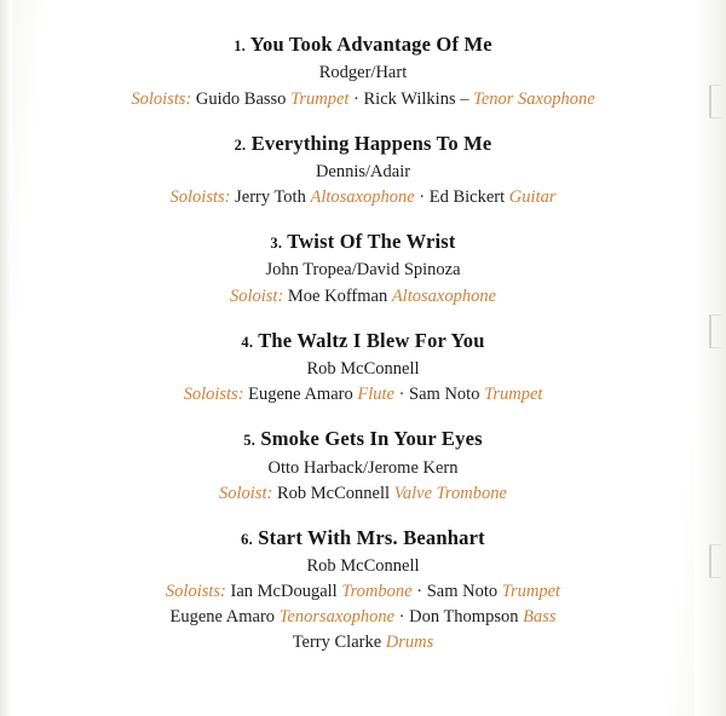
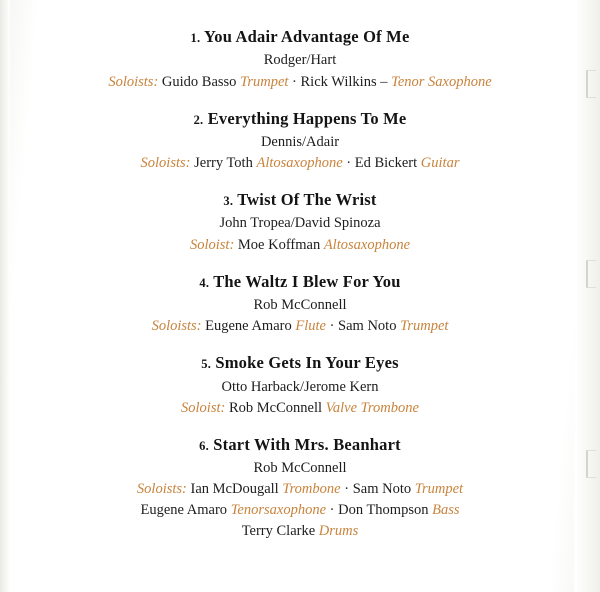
- 1. You Took Advantage Of Me
+ 1. You Adair Advantage Of Me
  Rodger/Hart
  Soloists: Guido Basso Trumpet · Rick Wilkins – Tenor Saxophone
  2. Everything Happens To Me
  Dennis/Adair
  Soloists: Jerry Toth Altosaxophone · Ed Bickert Guitar
  3. Twist Of The Wrist
  John Tropea/David Spinoza
  Soloist: Moe Koffman Altosaxophone
  4. The Waltz I Blew For You
  Rob McConnell
  Soloists: Eugene Amaro Flute · Sam Noto Trumpet
  5. Smoke Gets In Your Eyes
  Otto Harback/Jerome Kern
  Soloist: Rob McConnell Valve Trombone
  6. Start With Mrs. Beanhart
  Rob McConnell
  Soloists: Ian McDougall Trombone · Sam Noto Trumpet
  Eugene Amaro Tenorsaxophone · Don Thompson Bass
  Terry Clarke Drums
